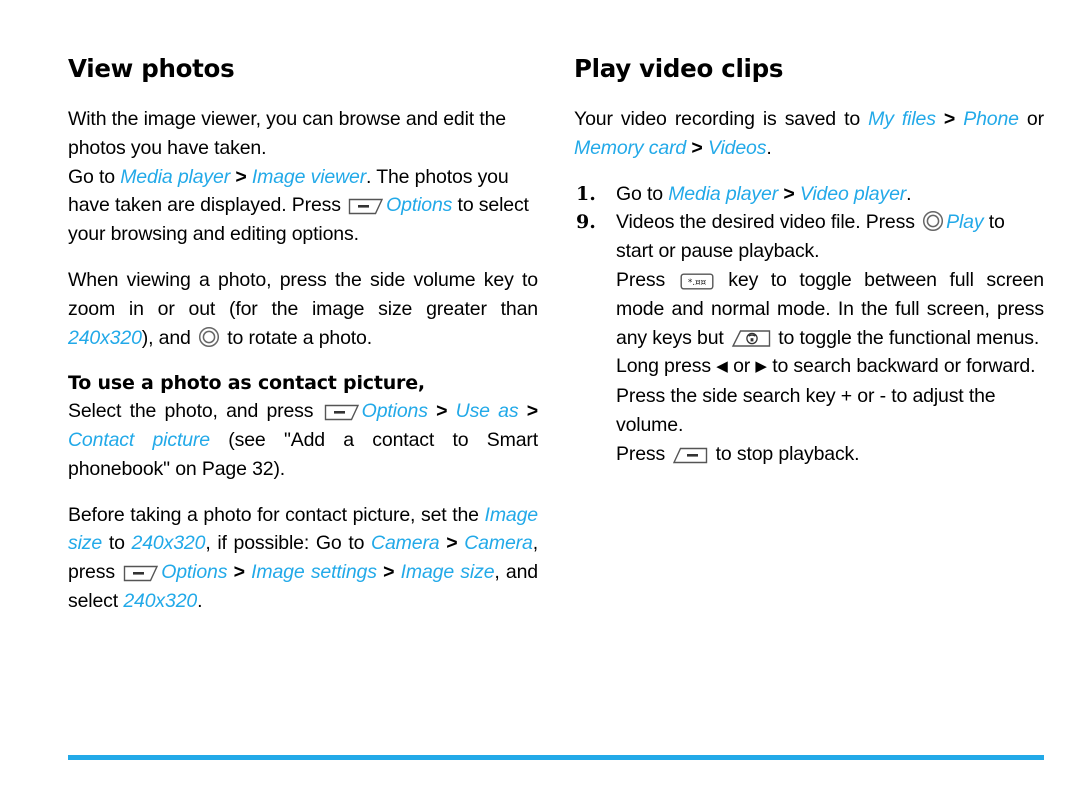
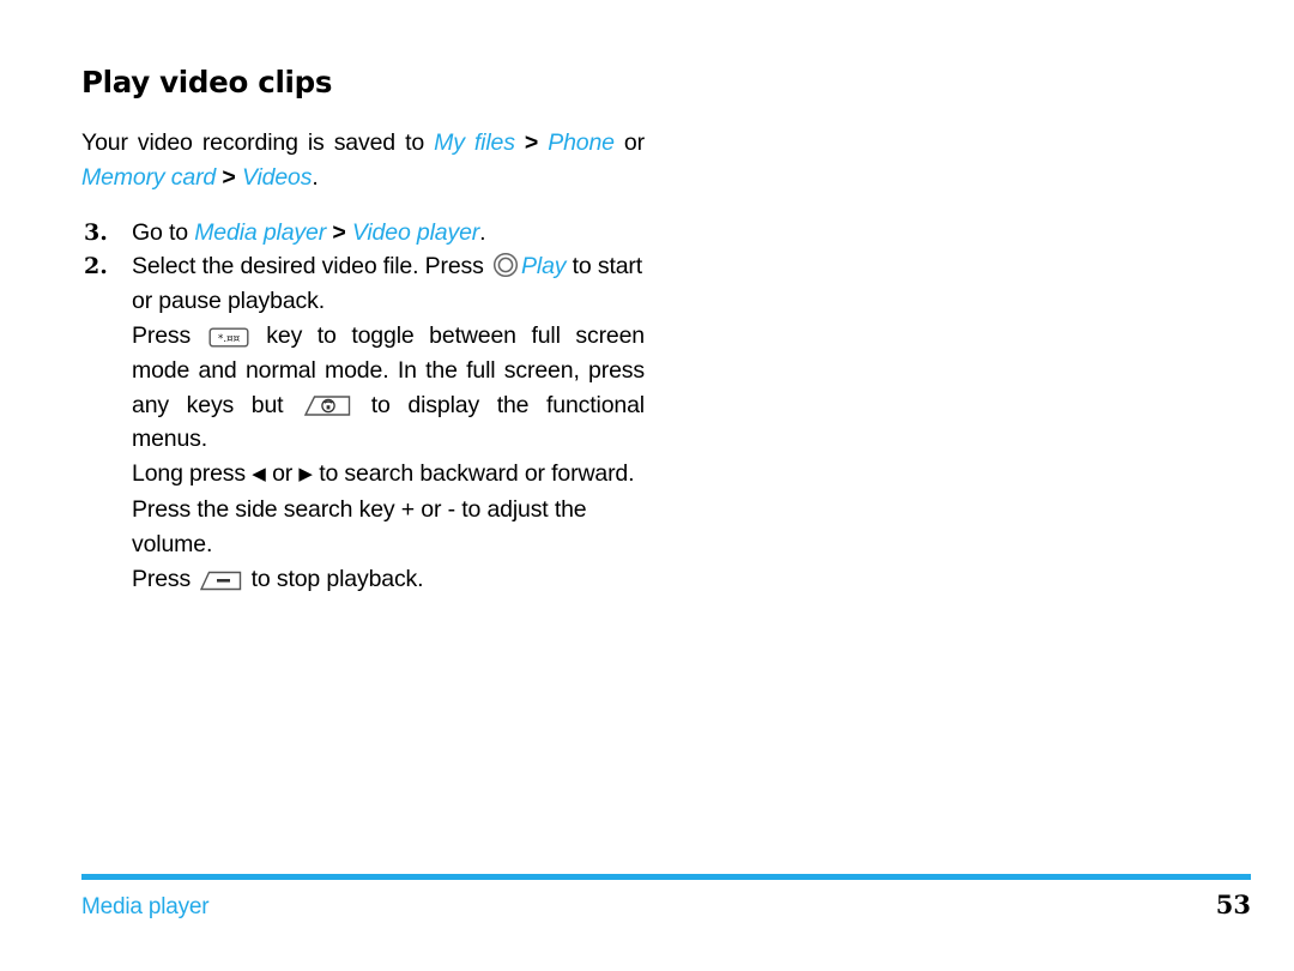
- View photos
- With the image viewer, you can browse and edit the photos you have taken.
- Go to Media player > Image viewer. The photos you have taken are displayed. Press Options to select your browsing and editing options.
- When viewing a photo, press the side volume key to zoom in or out (for the image size greater than 240x320), and to rotate a photo.
- To use a photo as contact picture,
- Select the photo, and press Options > Use as > Contact picture (see "Add a contact to Smart phonebook" on Page 32).
- Before taking a photo for contact picture, set the Image size to 240x320, if possible: Go to Camera > Camera, press Options > Image settings > Image size, and select 240x320.
  Play video clips
  Your video recording is saved to My files > Phone or Memory card > Videos.
- 1.
+ 3.
  Go to Media player > Video player.
- 9.
+ 2.
- Videos the desired video file. Press Play to start or pause playback.
+ Select the desired video file. Press Play to start or pause playback.
  Press
  *.¤¤
- key to toggle between full screen mode and normal mode. In the full screen, press any keys but to toggle the functional menus.
+ key to toggle between full screen mode and normal mode. In the full screen, press any keys but to display the functional menus.
  Long press ◀ or ▶ to search backward or forward.
  Press the side search key + or - to adjust the volume.
  Press to stop playback.
+ Media player
+ 53
